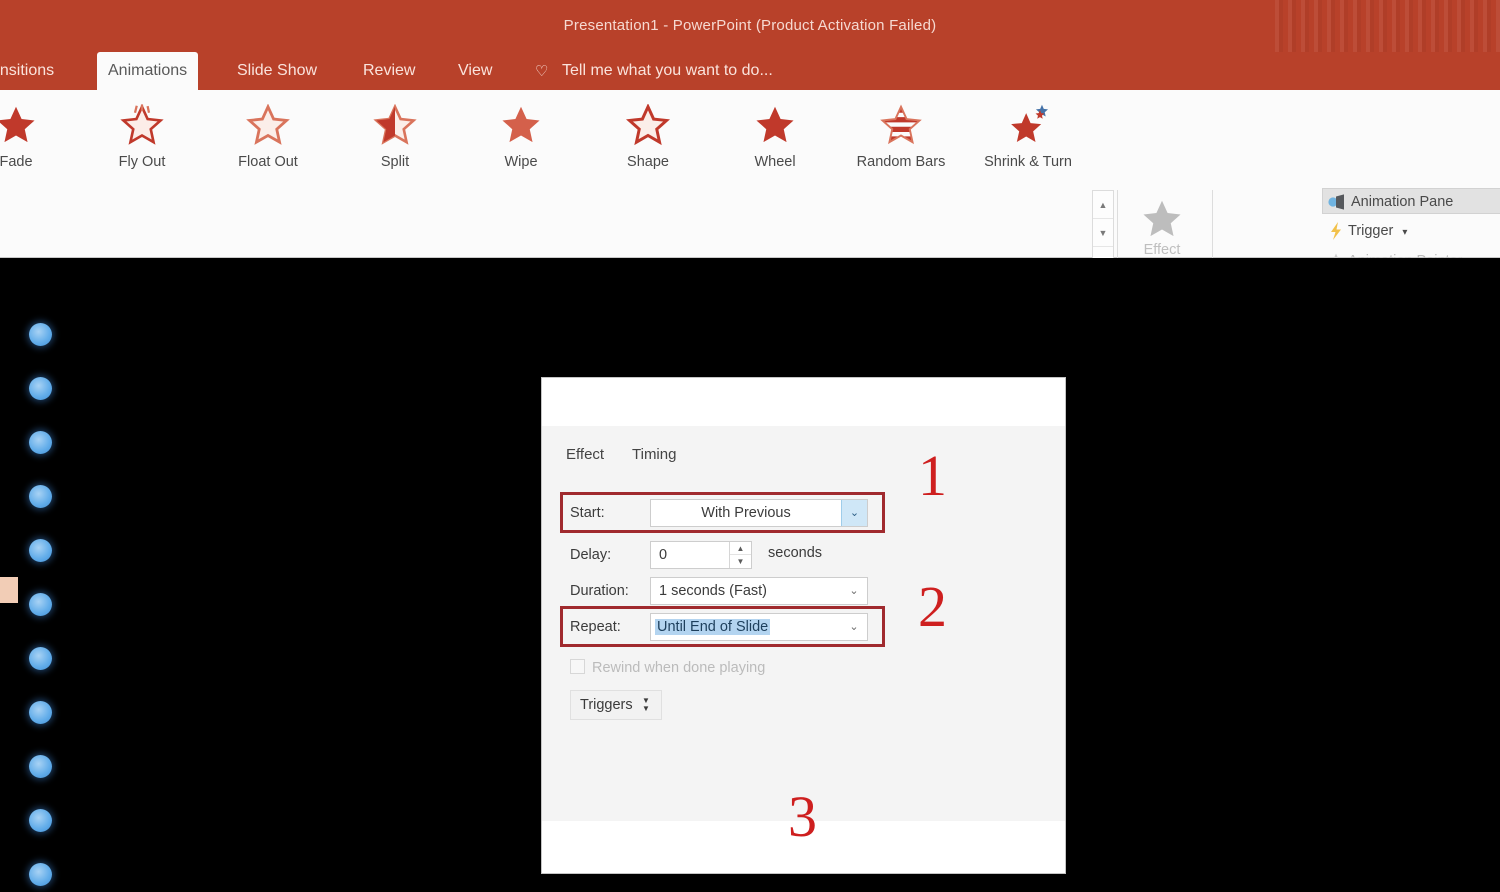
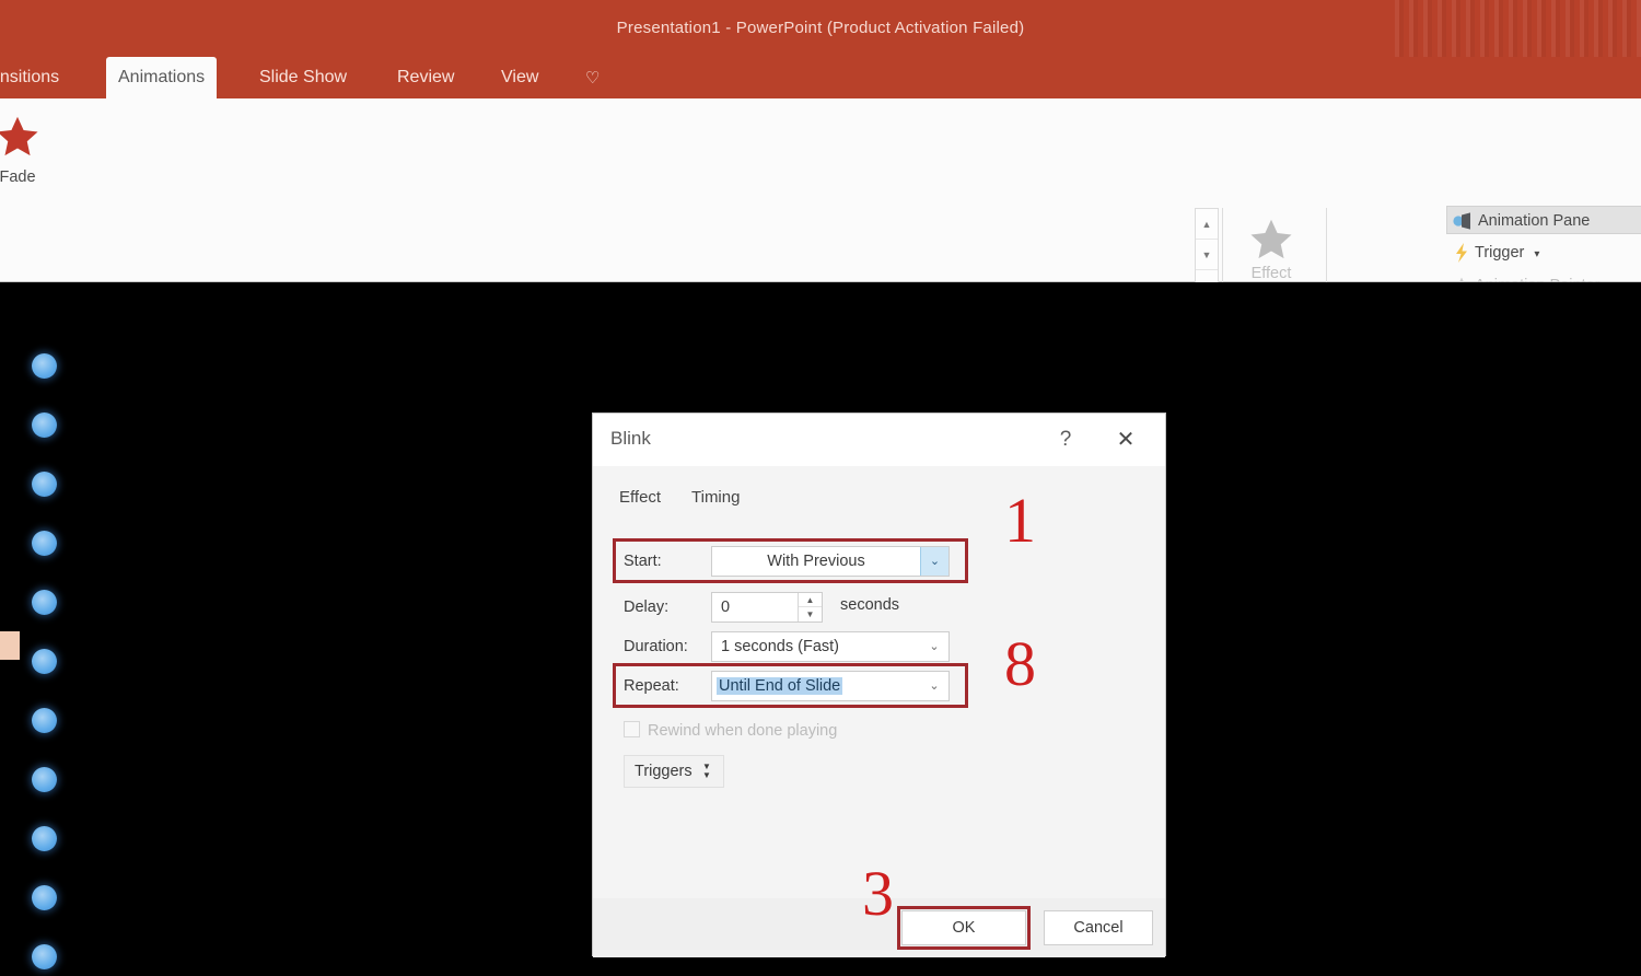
  Presentation1 - PowerPoint (Product Activation Failed)
  nsitions
  Animations
  Slide Show
  Review
  View
  ♡
- Tell me what you want to do...
  Fade
- Fly Out
- Float Out
- Split
- Wipe
- Shape
- Wheel
- Random Bars
- Shrink & Turn
  ▲
  ▼
  Effect
  Animation Pane
  Trigger ▾
+ Blink
+ ?
+ ✕
  Effect
  Timing
  Start:
  With Previous
  ⌄
  Delay:
  0
  ▲
  ▼
  seconds
  Duration:
  1 seconds (Fast)
  ⌄
  Repeat:
  Until End of Slide
  ⌄
  Rewind when done playing
  Triggers
  ▼
  ▼
+ OK
+ Cancel
  1
- 2
+ 8
  3
